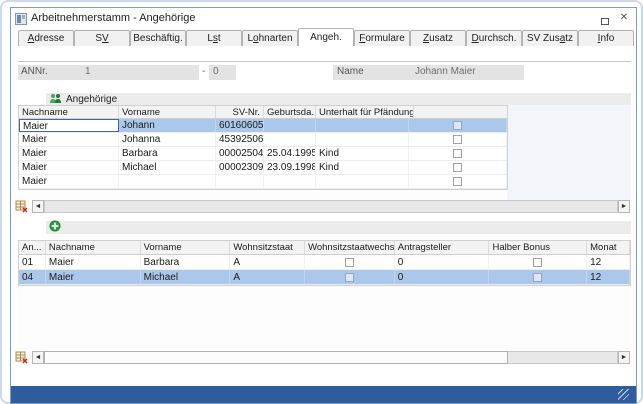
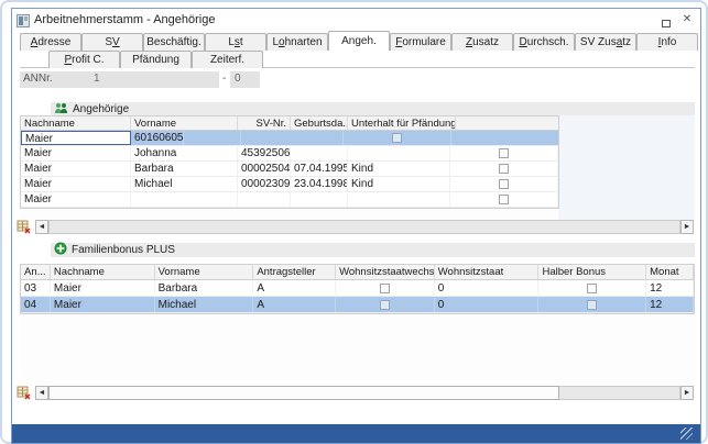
  Arbeitnehmerstamm - Angehörige
  ✕
  Adresse
  SV
  Beschäftig.
  Lst
  Lohnarten
  Angeh.
  Formulare
  Zusatz
  Durchsch.
  SV Zusatz
  Info
+ Profit C.
+ Pfändung
+ Zeiterf.
  ANNr.
  1
  -
  0
- Name
- Johann Maier
  Angehörige
  Nachname
  Vorname
  SV-Nr.
  Geburtsda..
  Unterhalt für Pfändung
  Maier
- Johann
  60160605
  Maier
  Johanna
  45392506
  Maier
  Barbara
  00002504
- 25.04.1995
+ 07.04.1995
  Kind
  Maier
  Michael
  00002309
- 23.09.1998
+ 23.04.1998
  Kind
  Maier
+ Familienbonus PLUS
  An...
  Nachname
  Vorname
- Wohnsitzstaat
+ Antragsteller
  Wohnsitzstaatwechs
- Antragsteller
+ Wohnsitzstaat
  Halber Bonus
  Monat
- 01
+ 03
  Maier
  Barbara
  A
  0
  12
  04
  Maier
  Michael
  A
  0
  12
